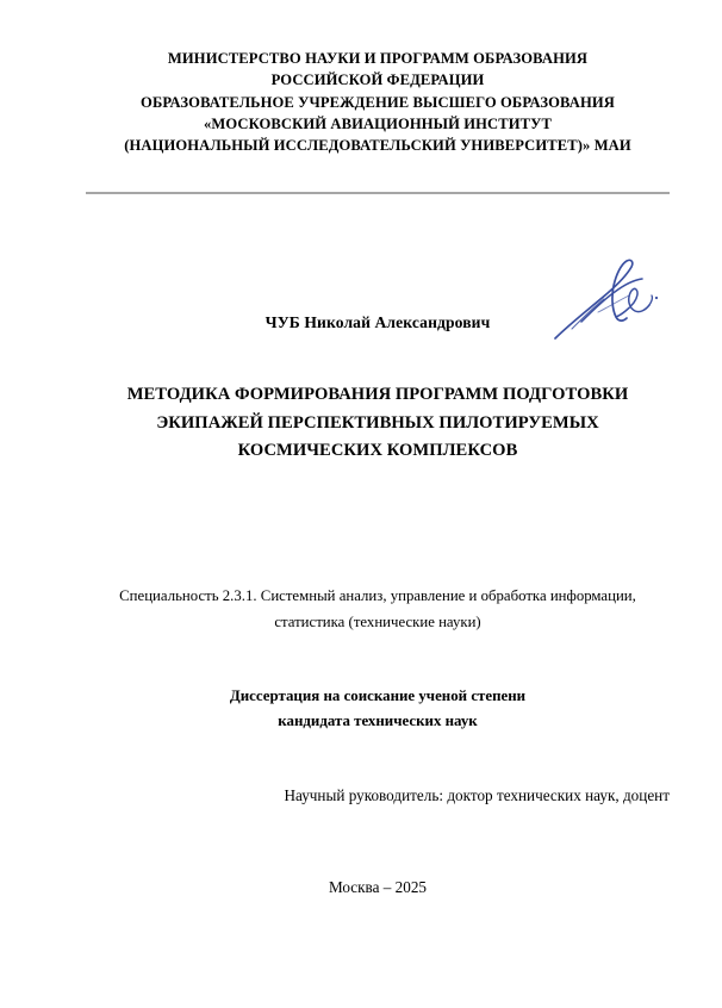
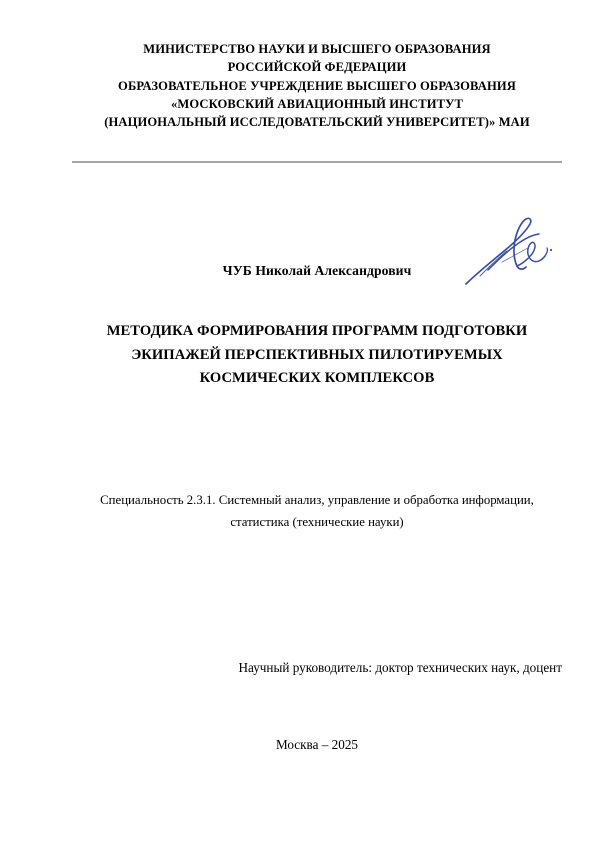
- МИНИСТЕРСТВО НАУКИ И ПРОГРАММ ОБРАЗОВАНИЯ
+ МИНИСТЕРСТВО НАУКИ И ВЫСШЕГО ОБРАЗОВАНИЯ
  РОССИЙСКОЙ ФЕДЕРАЦИИ
  ОБРАЗОВАТЕЛЬНОЕ УЧРЕЖДЕНИЕ ВЫСШЕГО ОБРАЗОВАНИЯ
  «МОСКОВСКИЙ АВИАЦИОННЫЙ ИНСТИТУТ
  (НАЦИОНАЛЬНЫЙ ИССЛЕДОВАТЕЛЬСКИЙ УНИВЕРСИТЕТ)» МАИ
  ЧУБ Николай Александрович
  МЕТОДИКА ФОРМИРОВАНИЯ ПРОГРАММ ПОДГОТОВКИ
  ЭКИПАЖЕЙ ПЕРСПЕКТИВНЫХ ПИЛОТИРУЕМЫХ
  КОСМИЧЕСКИХ КОМПЛЕКСОВ
  Специальность 2.3.1. Системный анализ, управление и обработка информации,
  статистика (технические науки)
- Диссертация на соискание ученой степени
- кандидата технических наук
  Научный руководитель: доктор технических наук, доцент
  Москва – 2025
